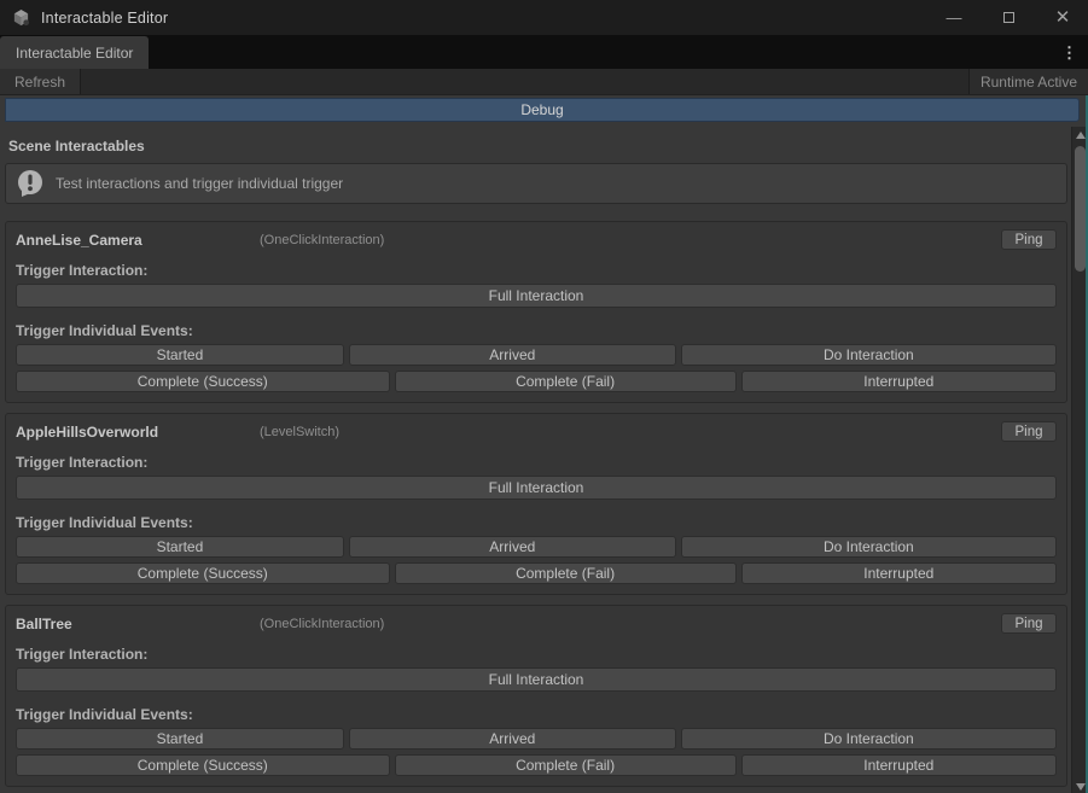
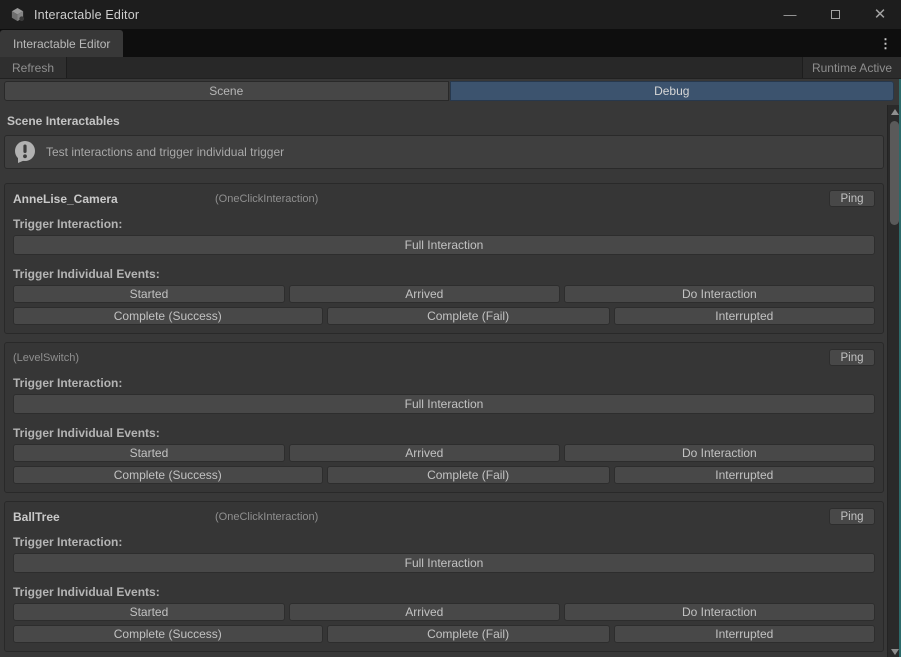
  Interactable Editor
  —
  ✕
  Interactable Editor
  ⋮
  Refresh
  Runtime Active
+ Scene
  Debug
  Scene Interactables
  Test interactions and trigger individual trigger
  AnneLise_Camera
  (OneClickInteraction)
  Ping
  Trigger Interaction:
  Full Interaction
  Trigger Individual Events:
  Started
  Arrived
  Do Interaction
  Complete (Success)
  Complete (Fail)
  Interrupted
- AppleHillsOverworld
  (LevelSwitch)
  Ping
  Trigger Interaction:
  Full Interaction
  Trigger Individual Events:
  Started
  Arrived
  Do Interaction
  Complete (Success)
  Complete (Fail)
  Interrupted
  BallTree
  (OneClickInteraction)
  Ping
  Trigger Interaction:
  Full Interaction
  Trigger Individual Events:
  Started
  Arrived
  Do Interaction
  Complete (Success)
  Complete (Fail)
  Interrupted
